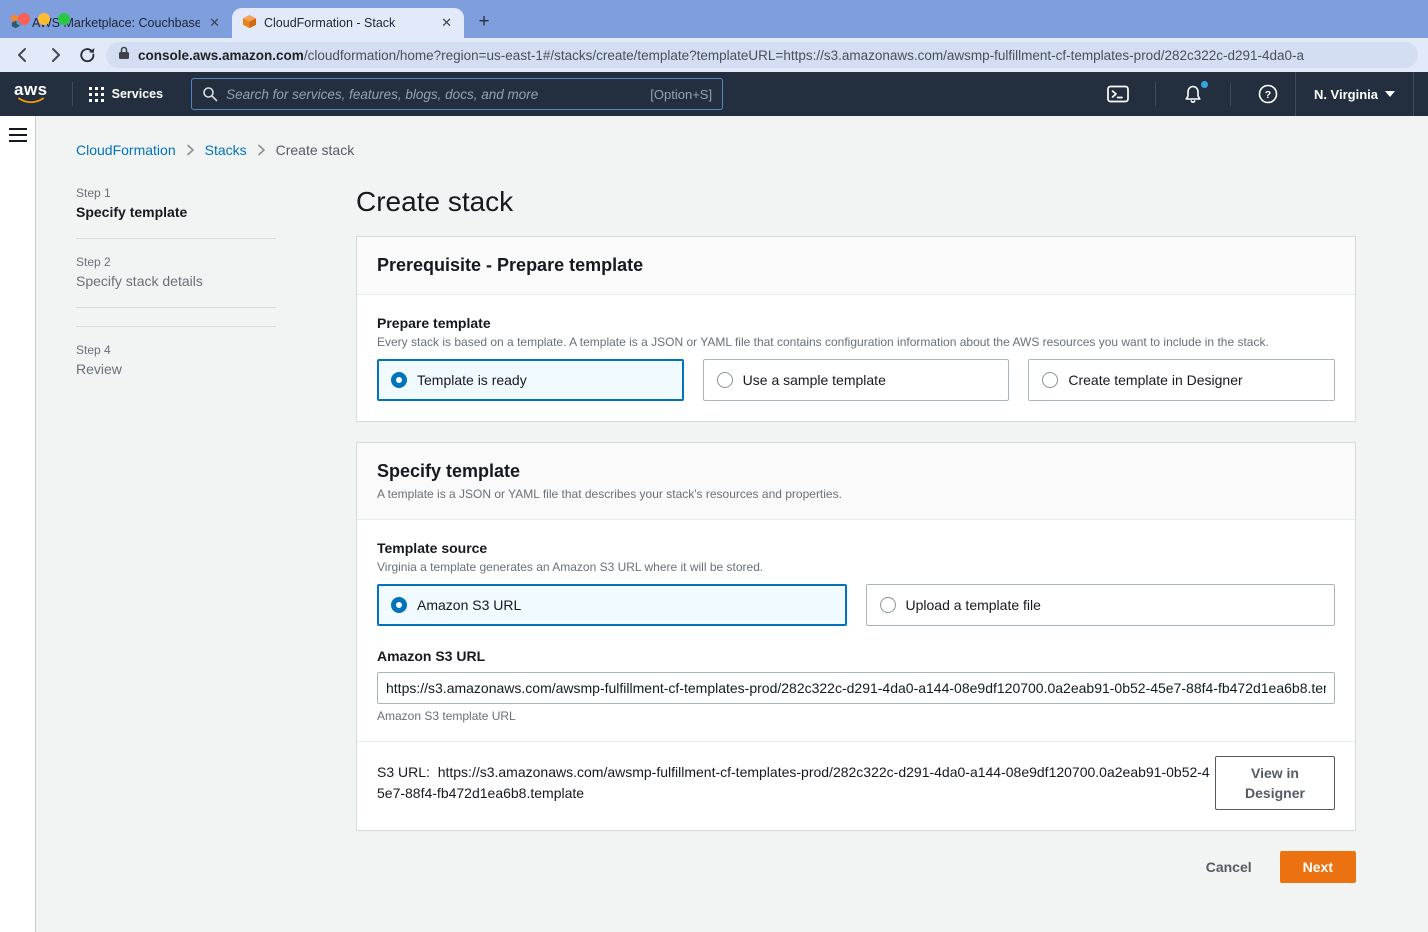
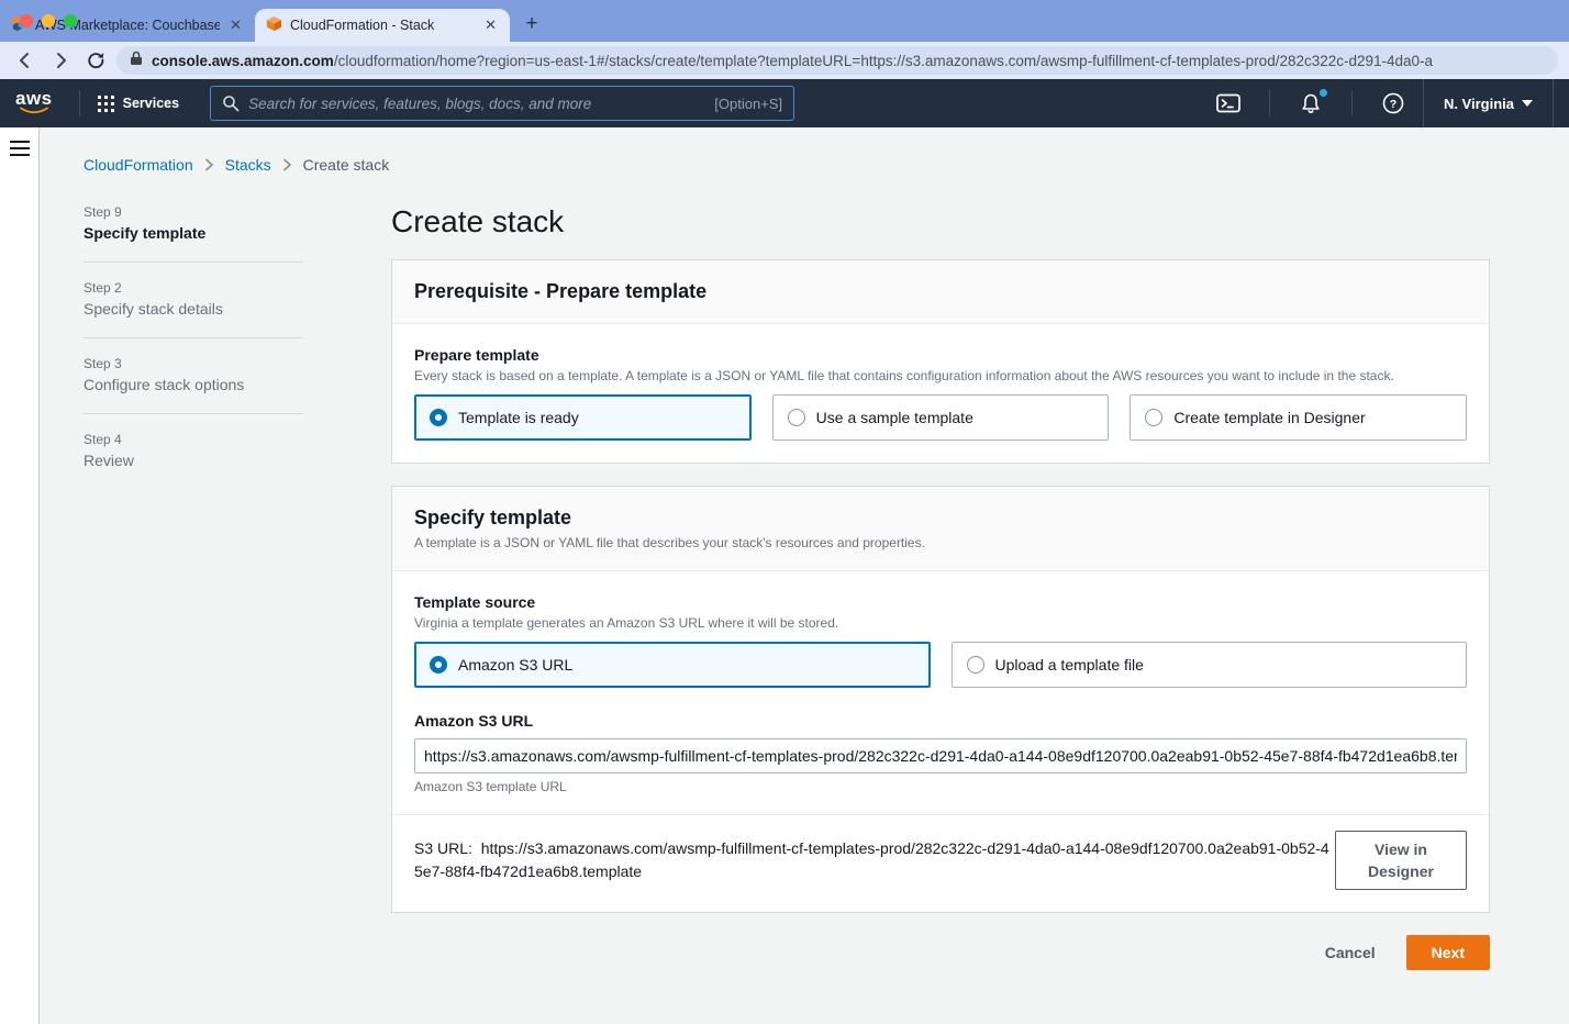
  AS Marketplace: Couchbase
  ✕
  CloudFormation - Stack
  ✕
  +
  console.aws.amazon.com/cloudformation/home?region=us-east-1#/stacks/create/template?templateURL=https://s3.amazonaws.com/awsmp-fulfillment-cf-templates-prod/282c322c-d291-4da0-a
  aws
  Services
  Search for services, features, blogs, docs, and more
  [Option+S]
  ?
  N. Virginia
  CloudFormation
  Stacks
  Create stack
- Step 1
+ Step 9
  Specify template
  Step 2
  Specify stack details
+ Step 3
+ Configure stack options
  Step 4
  Review
  Create stack
  Prerequisite - Prepare template
  Prepare template
  Every stack is based on a template. A template is a JSON or YAML file that contains configuration information about the AWS resources you want to include in the stack.
  Template is ready
  Use a sample template
  Create template in Designer
  Specify template
  A template is a JSON or YAML file that describes your stack's resources and properties.
  Template source
  Virginia a template generates an Amazon S3 URL where it will be stored.
  Amazon S3 URL
  Upload a template file
  Amazon S3 URL
  https://s3.amazonaws.com/awsmp-fulfillment-cf-templates-prod/282c322c-d291-4da0-a144-08e9df120700.0a2eab91-0b52-45e7-88f4-fb472d1ea6b8.te
  Amazon S3 template URL
  S3 URL: https://s3.amazonaws.com/awsmp-fulfillment-cf-templates-prod/282c322c-d291-4da0-a144-08e9df120700.0a2eab91-0b52-45e7-88f4-fb472d1ea6b8.template
  View in Designer
  Cancel
  Next
